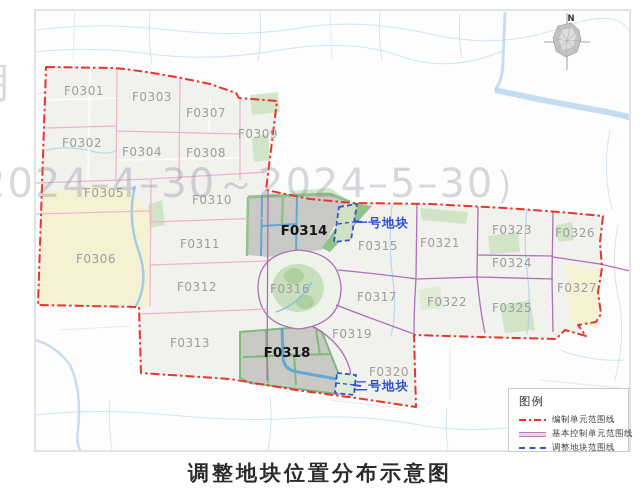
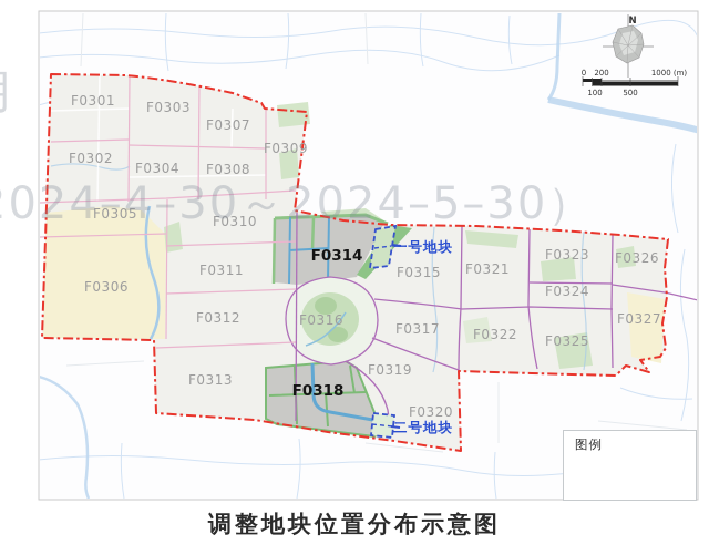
  F0301
  F0303
  F0307
  F0309
  F0302
  F0304
  F0308
  F0305
  F0310
  F0311
  F0306
  F0312
  F0313
  F0314
  F0315
  F0316
  F0317
  F0319
  F0318
  F0320
  F0321
  F0322
  F0323
  F0324
  F0325
  F0326
  F0327
  一号地块
  二号地块
  N
+ 0
+ 200
+ 1000 (m)
+ 100
+ 500
  图例
- 编制单元范围线
- 基本控制单元范围线
- 调整地块范围线
  024–4–30～2024–5–30）
  调整地块位置分布示意图
